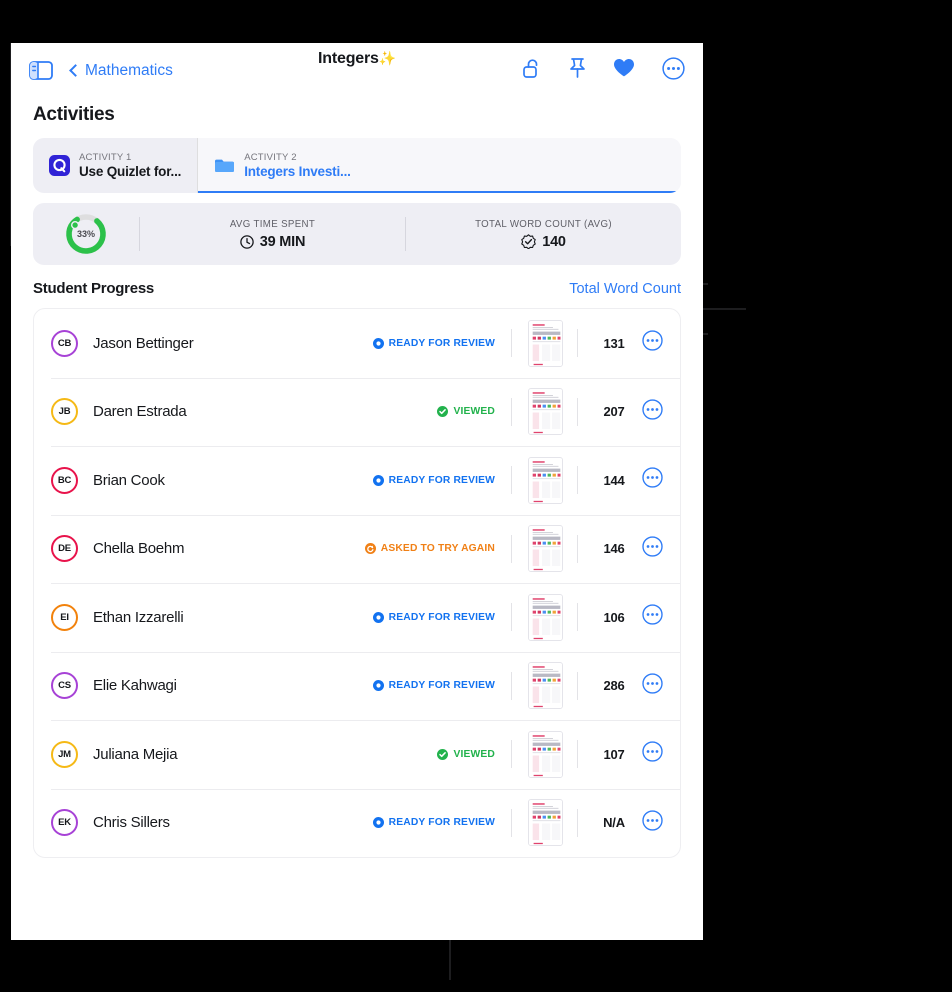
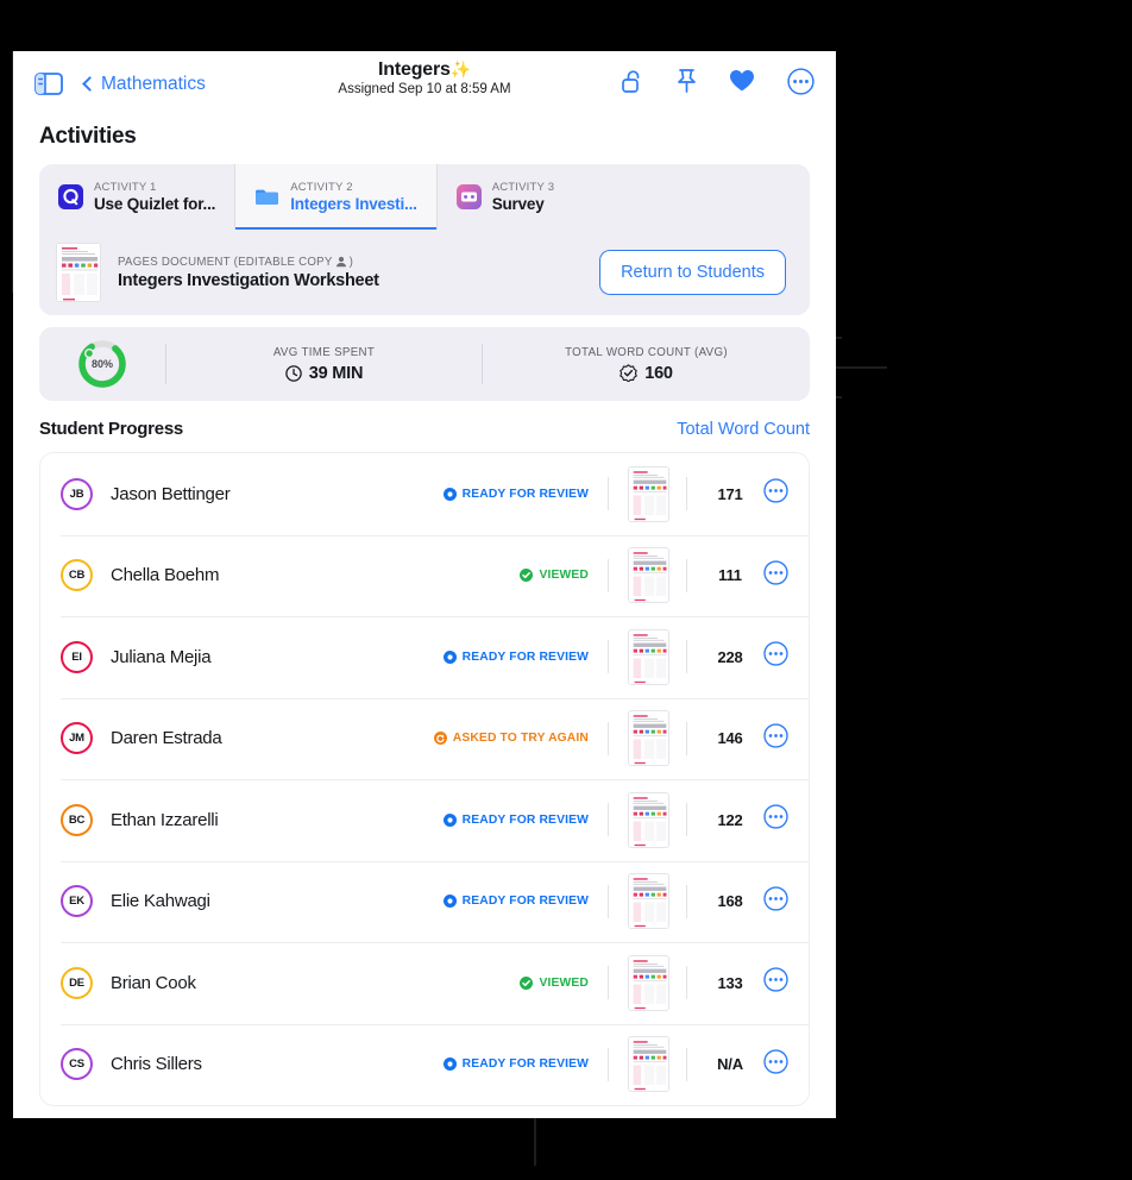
  Mathematics
  Integers✨
+ Assigned Sep 10 at 8:59 AM
  Activities
  ACTIVITY 1
  Use Quizlet for...
  ACTIVITY 2
  Integers Investi...
+ ACTIVITY 3
+ Survey
+ PAGES DOCUMENT (EDITABLE COPY
+ )
+ Integers Investigation Worksheet
+ Return to Students
- 33%
+ 80%
  AVG TIME SPENT
  39 MIN
  TOTAL WORD COUNT (AVG)
- 140
+ 160
  Student Progress
  Total Word Count
- CB
+ JB
  Jason Bettinger
  READY FOR REVIEW
- 131
+ 171
- JB
+ CB
- Daren Estrada
+ Chella Boehm
  VIEWED
- 207
+ 111
- BC
+ EI
- Brian Cook
+ Juliana Mejia
  READY FOR REVIEW
- 144
+ 228
- DE
+ JM
- Chella Boehm
+ Daren Estrada
  ASKED TO TRY AGAIN
  146
- EI
+ BC
  Ethan Izzarelli
  READY FOR REVIEW
- 106
+ 122
- CS
+ EK
  Elie Kahwagi
  READY FOR REVIEW
- 286
+ 168
- JM
+ DE
- Juliana Mejia
+ Brian Cook
  VIEWED
- 107
+ 133
- EK
+ CS
  Chris Sillers
  READY FOR REVIEW
  N/A
